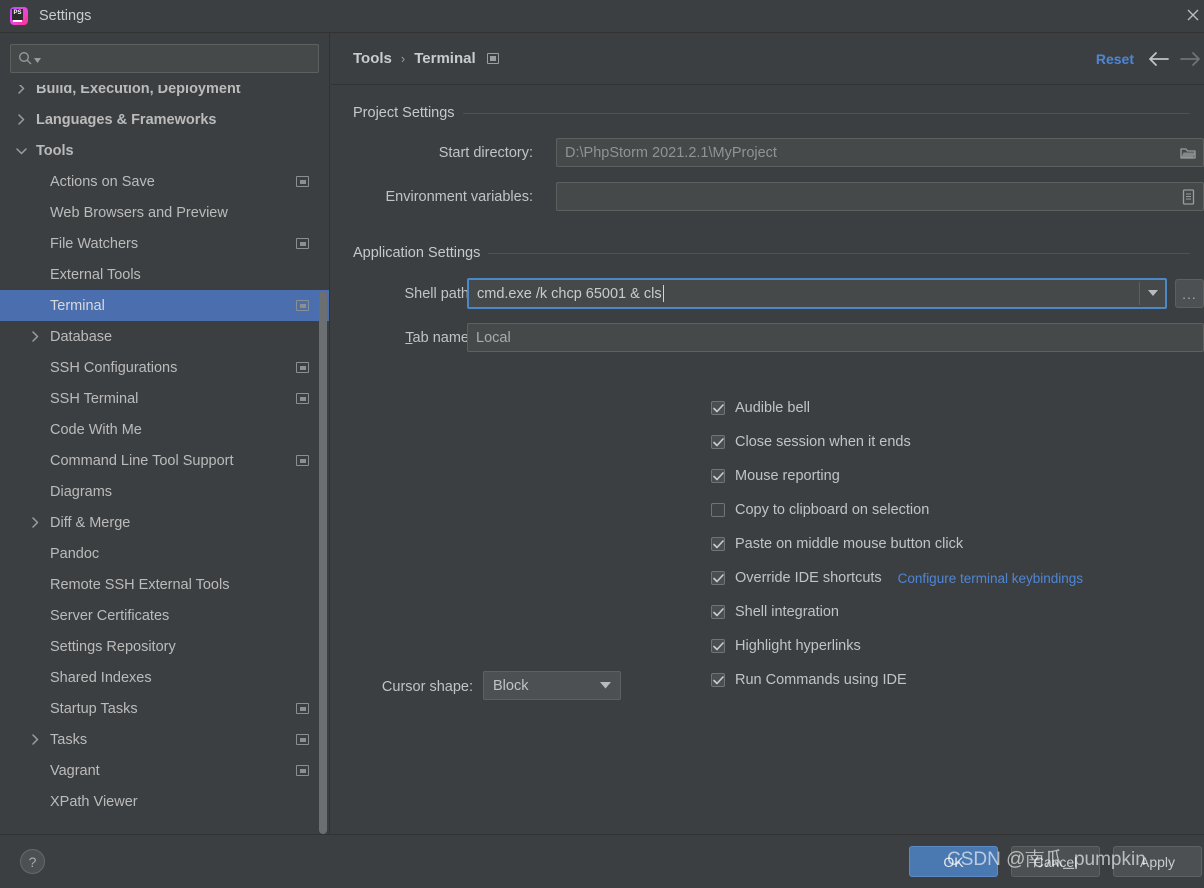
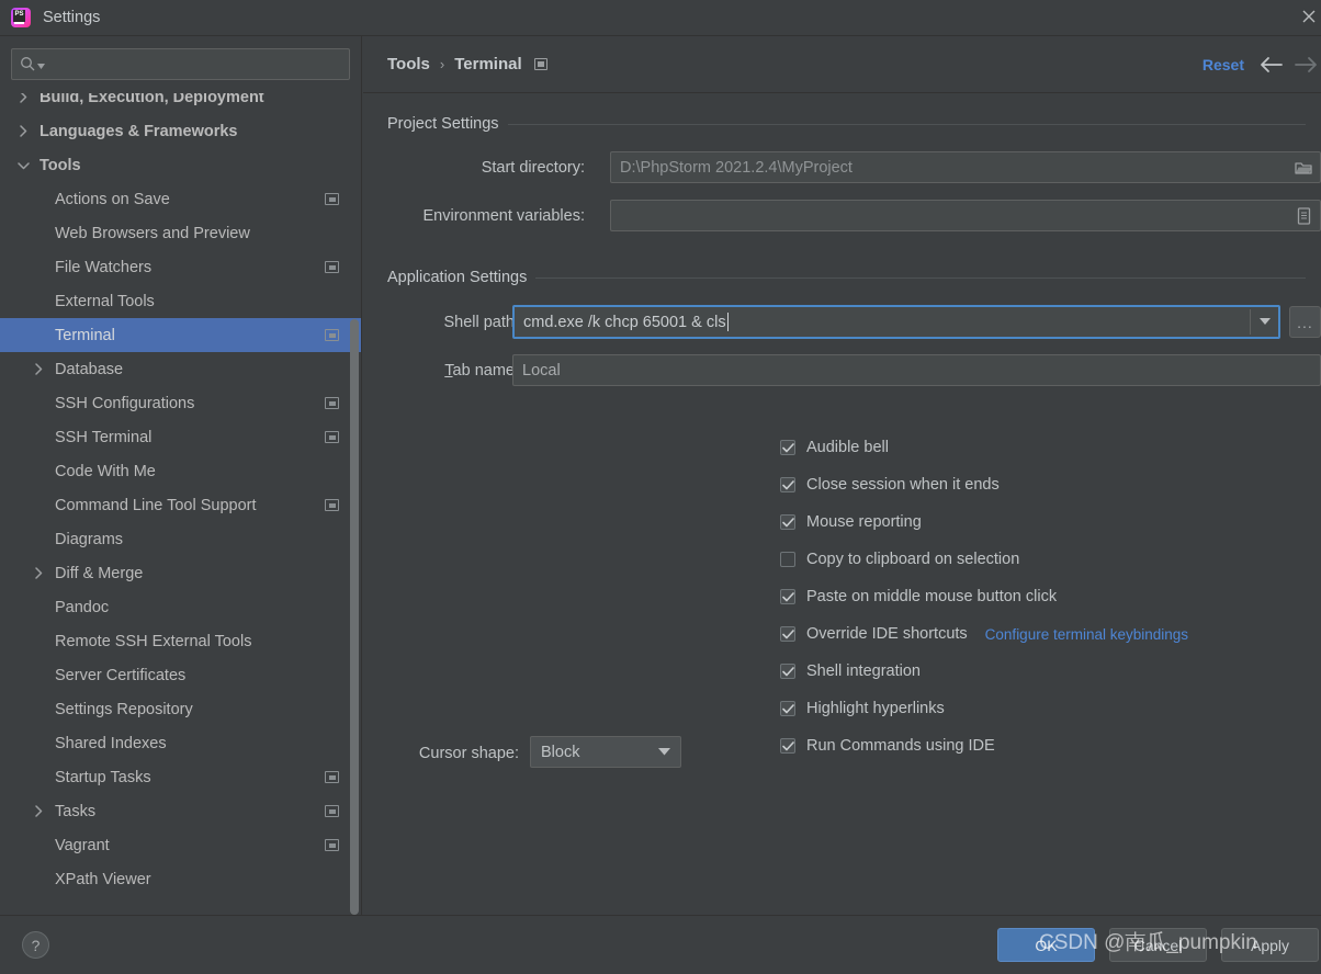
  Settings
  Build, Execution, Deployment
  Languages & Frameworks
  Tools
  Actions on Save
  Web Browsers and Preview
  File Watchers
  External Tools
  Terminal
  Database
  SSH Configurations
  SSH Terminal
  Code With Me
  Command Line Tool Support
  Diagrams
  Diff & Merge
  Pandoc
  Remote SSH External Tools
  Server Certificates
  Settings Repository
  Shared Indexes
  Startup Tasks
  Tasks
  Vagrant
  XPath Viewer
  Tools
  ›
  Terminal
  Reset
  Project Settings
  Start directory:
- D:\PhpStorm 2021.2.1\MyProject
+ D:\PhpStorm 2021.2.4\MyProject
  Environment variables:
  Application Settings
  Shell path
  cmd.exe /k chcp 65001 & cls
  ...
  Tab name
  Local
  Audible bell
  Close session when it ends
  Mouse reporting
  Copy to clipboard on selection
  Paste on middle mouse button click
  Override IDE shortcuts
  Configure terminal keybindings
  Shell integration
  Highlight hyperlinks
  Run Commands using IDE
  Cursor shape:
  Block
  ?
  OK
  Cancel
  Apply
  CSDN @南瓜_pumpkin
